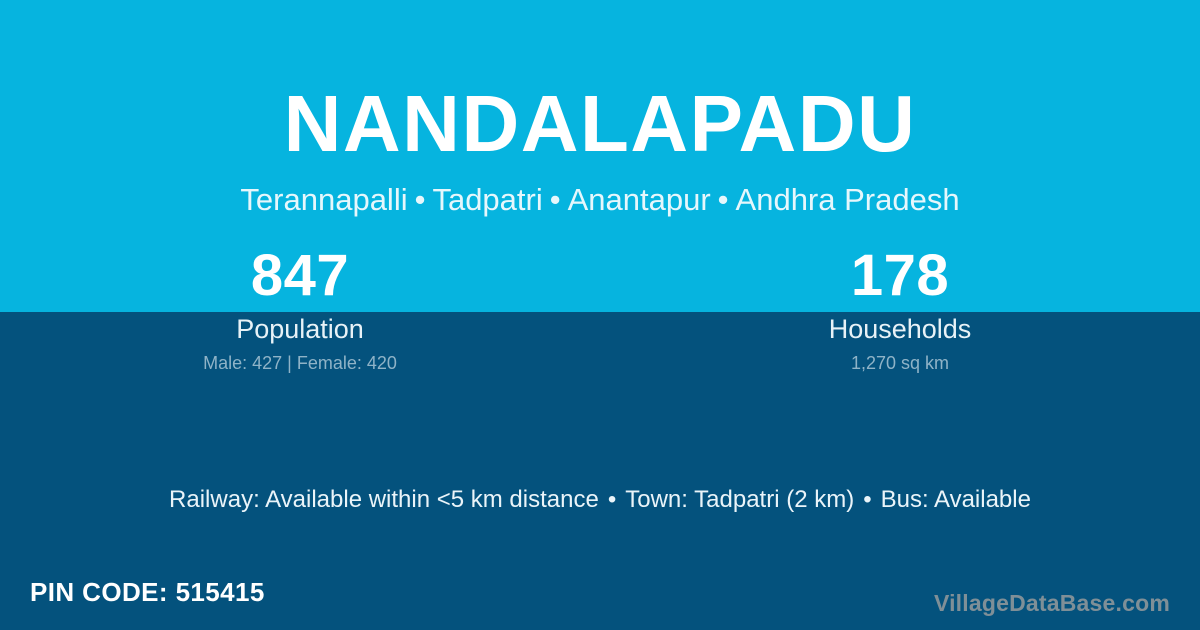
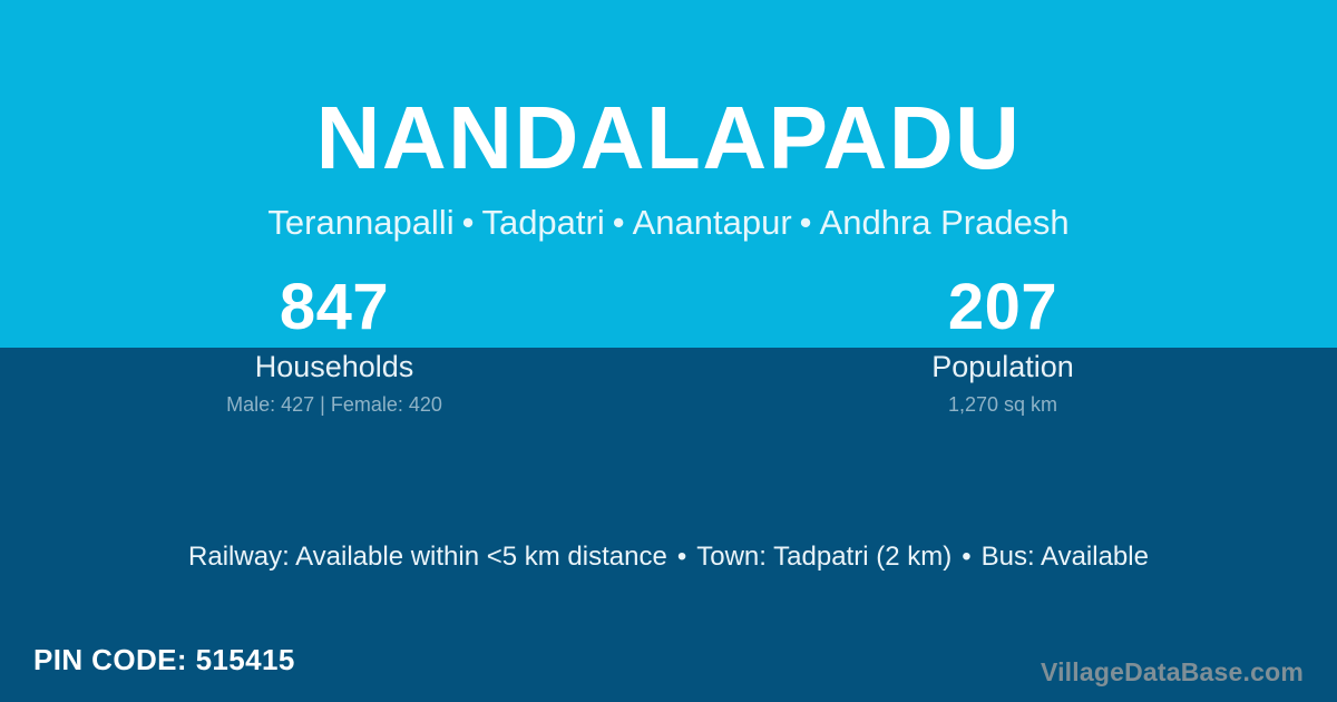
  NANDALAPADU
  Terannapalli • Tadpatri • Anantapur • Andhra Pradesh
  847
- Population
+ Households
  Male: 427 | Female: 420
- 178
+ 207
- Households
+ Population
  1,270 sq km
  Railway: Available within <5 km distance • Town: Tadpatri (2 km) • Bus: Available
  PIN CODE: 515415
  VillageDataBase.com
